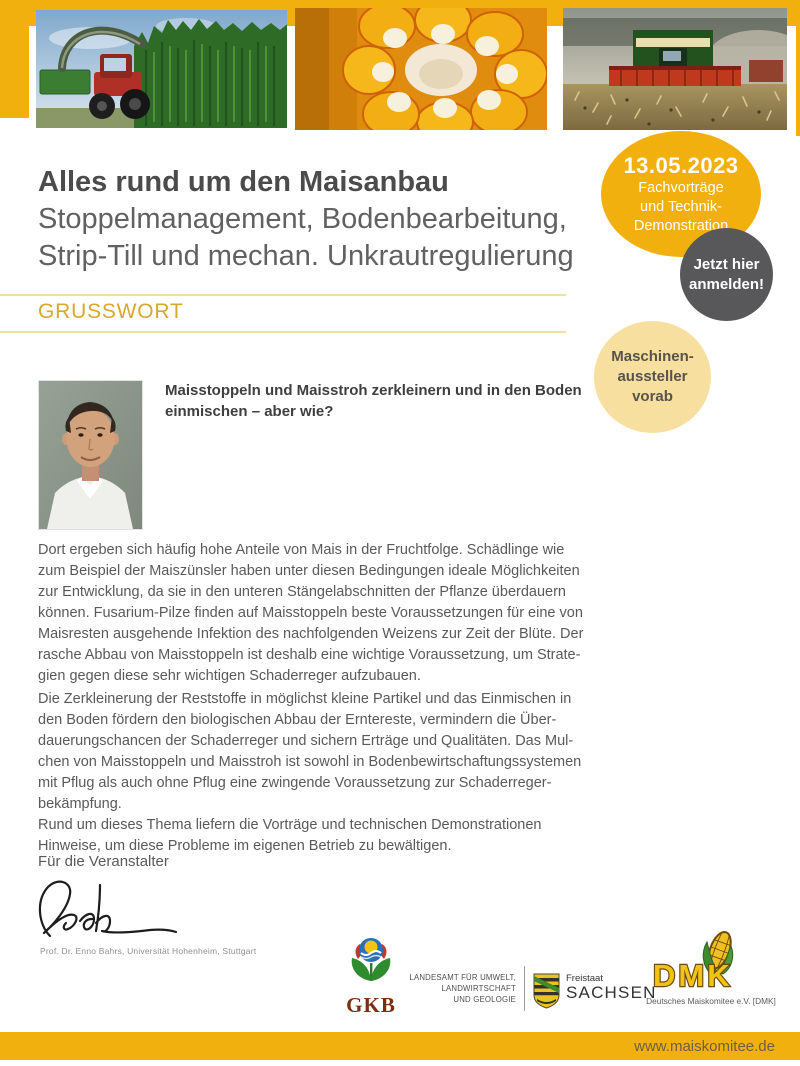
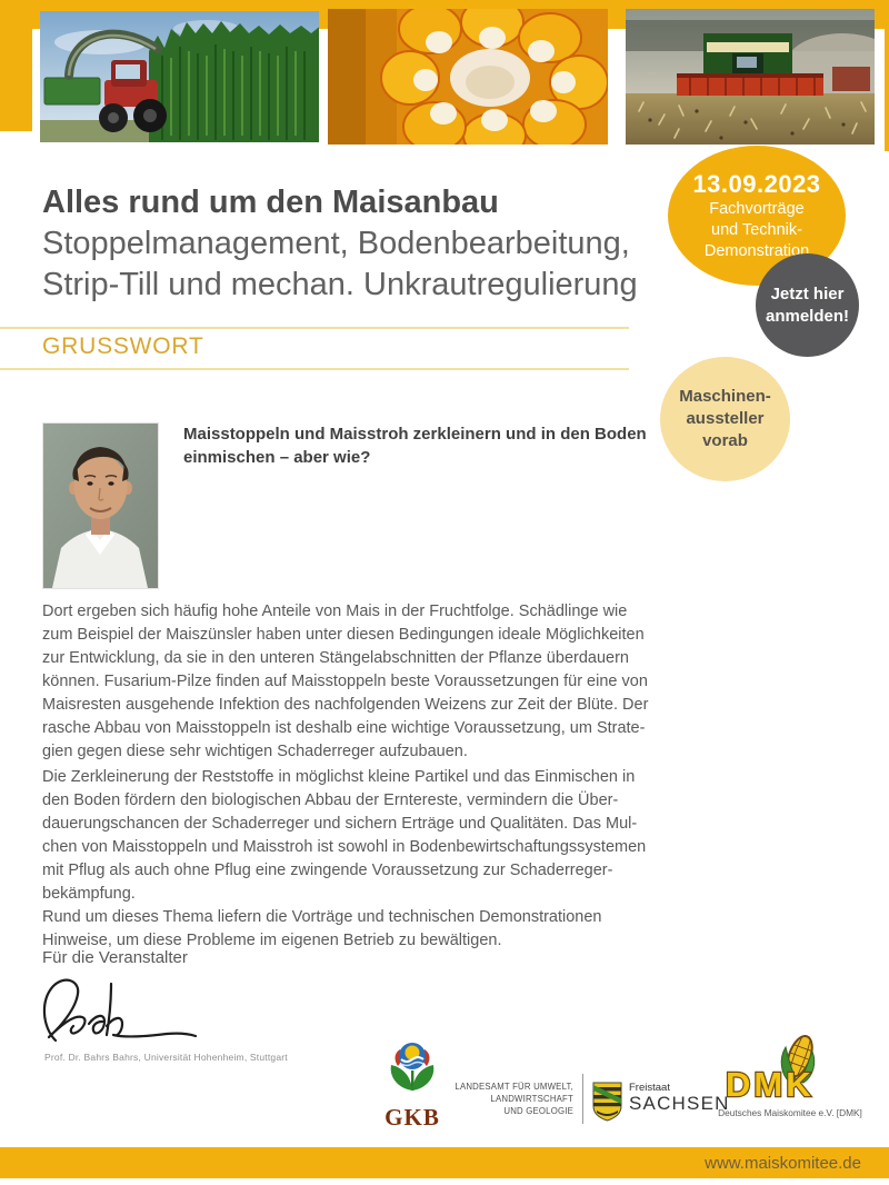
- 13.05.2023
+ 13.09.2023
  Fachvorträge
  und Technik-
  Demonstration
  Jetzt hier
  anmelden!
  Maschinen-
  aussteller
  vorab
  Alles rund um den Maisanbau
  Stoppelmanagement, Bodenbearbeitung,
  Strip-Till und mechan. Unkrautregulierung
  GRUSSWORT
  Maisstoppeln und Maisstroh zerkleinern und in den Boden
  einmischen – aber wie?
  Dort ergeben sich häufig hohe Anteile von Mais in der Fruchtfolge. Schädlinge wie
  zum Beispiel der Maiszünsler haben unter diesen Bedingungen ideale Möglichkeiten
  zur Entwicklung, da sie in den unteren Stängelabschnitten der Pflanze überdauern
  können. Fusarium-Pilze finden auf Maisstoppeln beste Voraussetzungen für eine von
  Maisresten ausgehende Infektion des nachfolgenden Weizens zur Zeit der Blüte. Der
  rasche Abbau von Maisstoppeln ist deshalb eine wichtige Voraussetzung, um Strate-
  gien gegen diese sehr wichtigen Schaderreger aufzubauen.
  Die Zerkleinerung der Reststoffe in möglichst kleine Partikel und das Einmischen in
  den Boden fördern den biologischen Abbau der Erntereste, vermindern die Über-
  dauerungschancen der Schaderreger und sichern Erträge und Qualitäten. Das Mul-
  chen von Maisstoppeln und Maisstroh ist sowohl in Bodenbewirtschaftungssystemen
  mit Pflug als auch ohne Pflug eine zwingende Voraussetzung zur Schaderreger-
  bekämpfung.
  Rund um dieses Thema liefern die Vorträge und technischen Demonstrationen
  Hinweise, um diese Probleme im eigenen Betrieb zu bewältigen.
  Für die Veranstalter
- Prof. Dr. Enno Bahrs, Universität Hohenheim, Stuttgart
+ Prof. Dr. Bahrs Bahrs, Universität Hohenheim, Stuttgart
  GKB
  LANDESAMT FÜR UMWELT,
  LANDWIRTSCHAFT
  UND GEOLOGIE
  Freistaat
  SACHSEN
  DMK
  Deutsches Maiskomitee e.V. [DMK]
  www.maiskomitee.de
